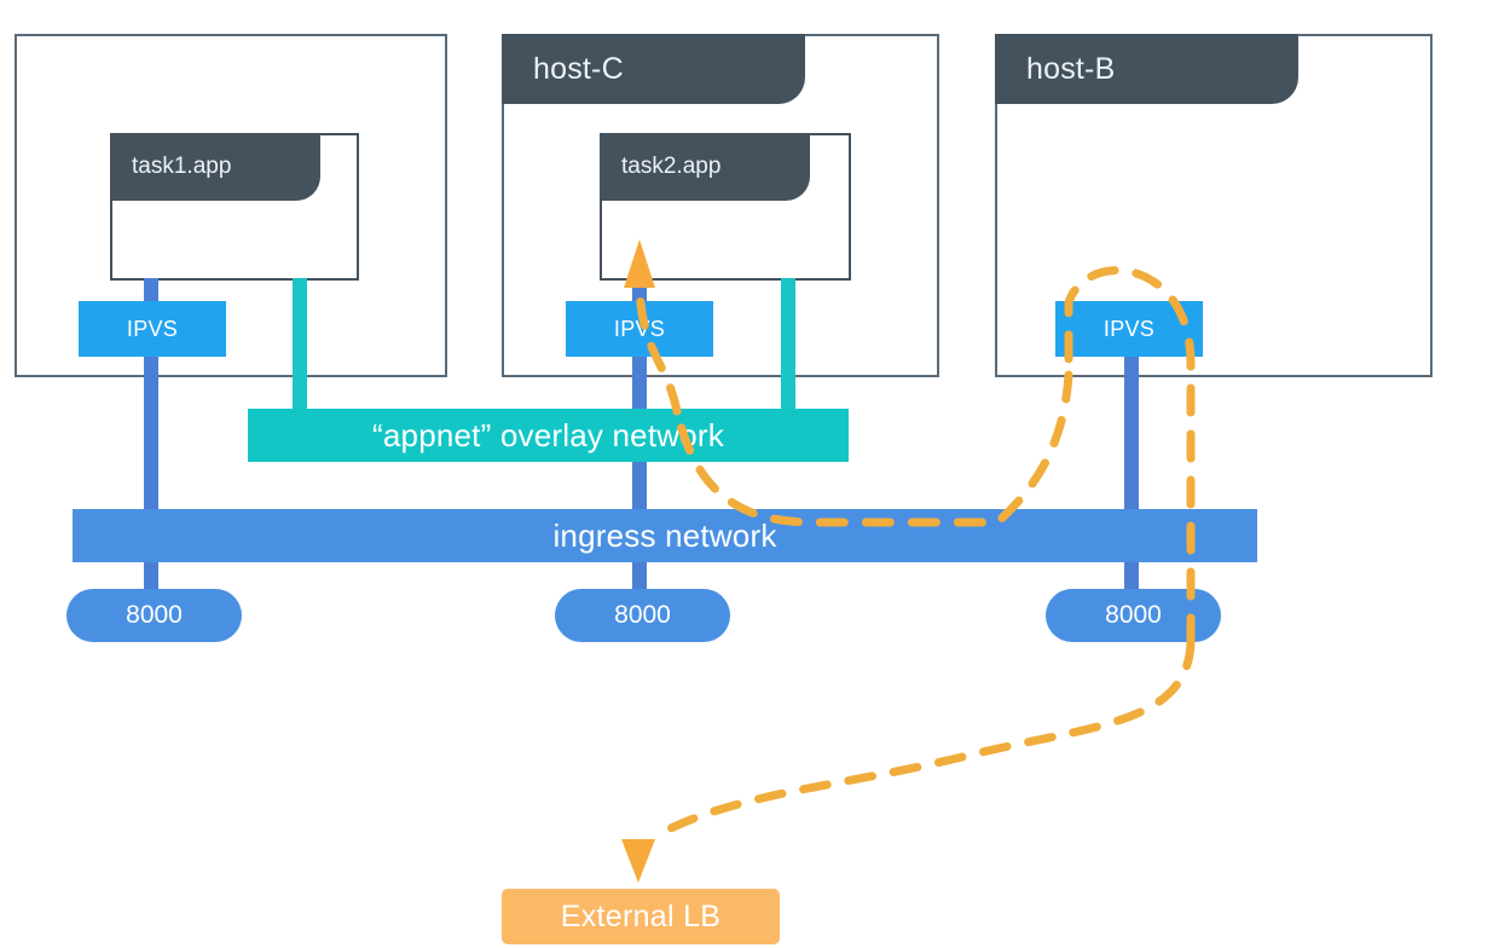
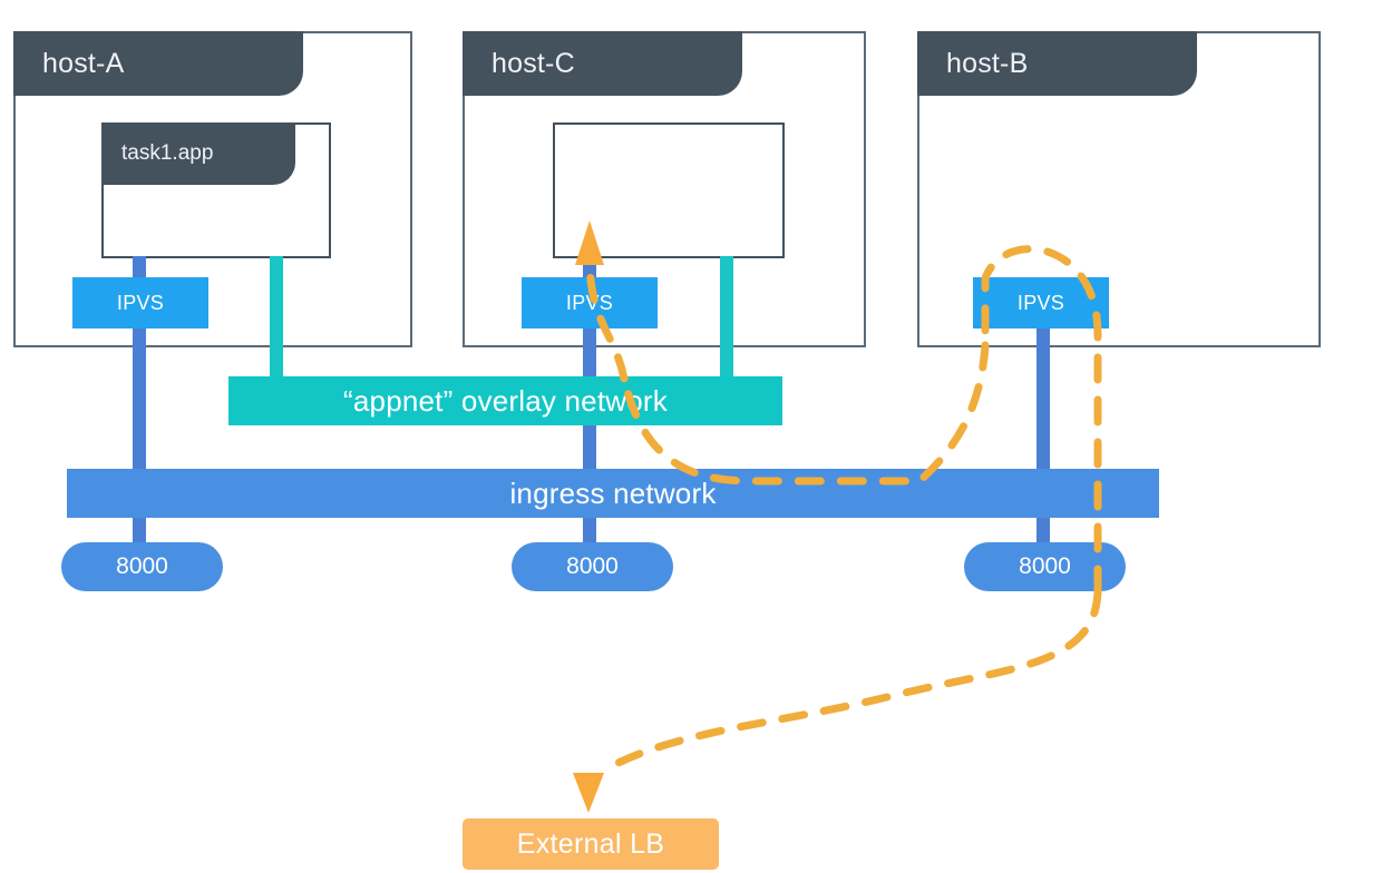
+ host-A
  task1.app
  IPVS
  host-C
- task2.app
  IPS
  host-B
  IPVS
  “appnet” overlay network
  ingress network
  8000
  8000
  8000
  External LB
